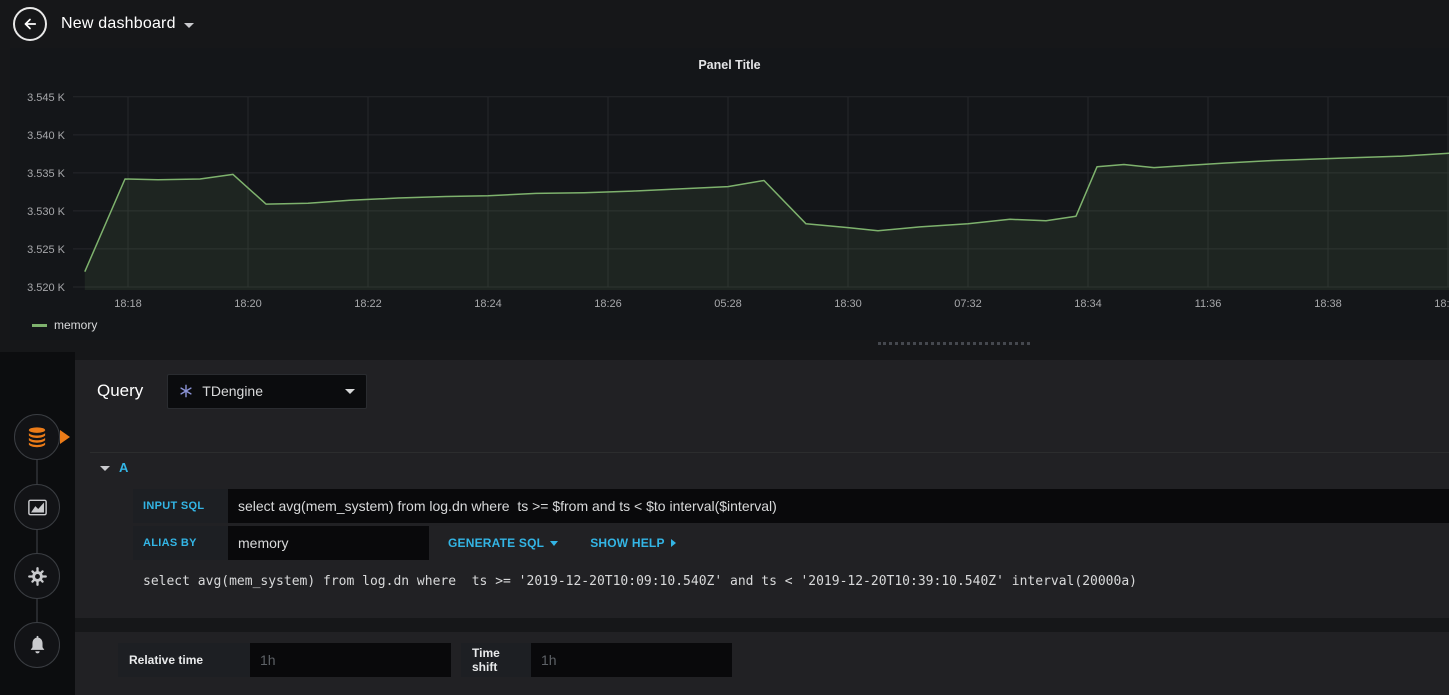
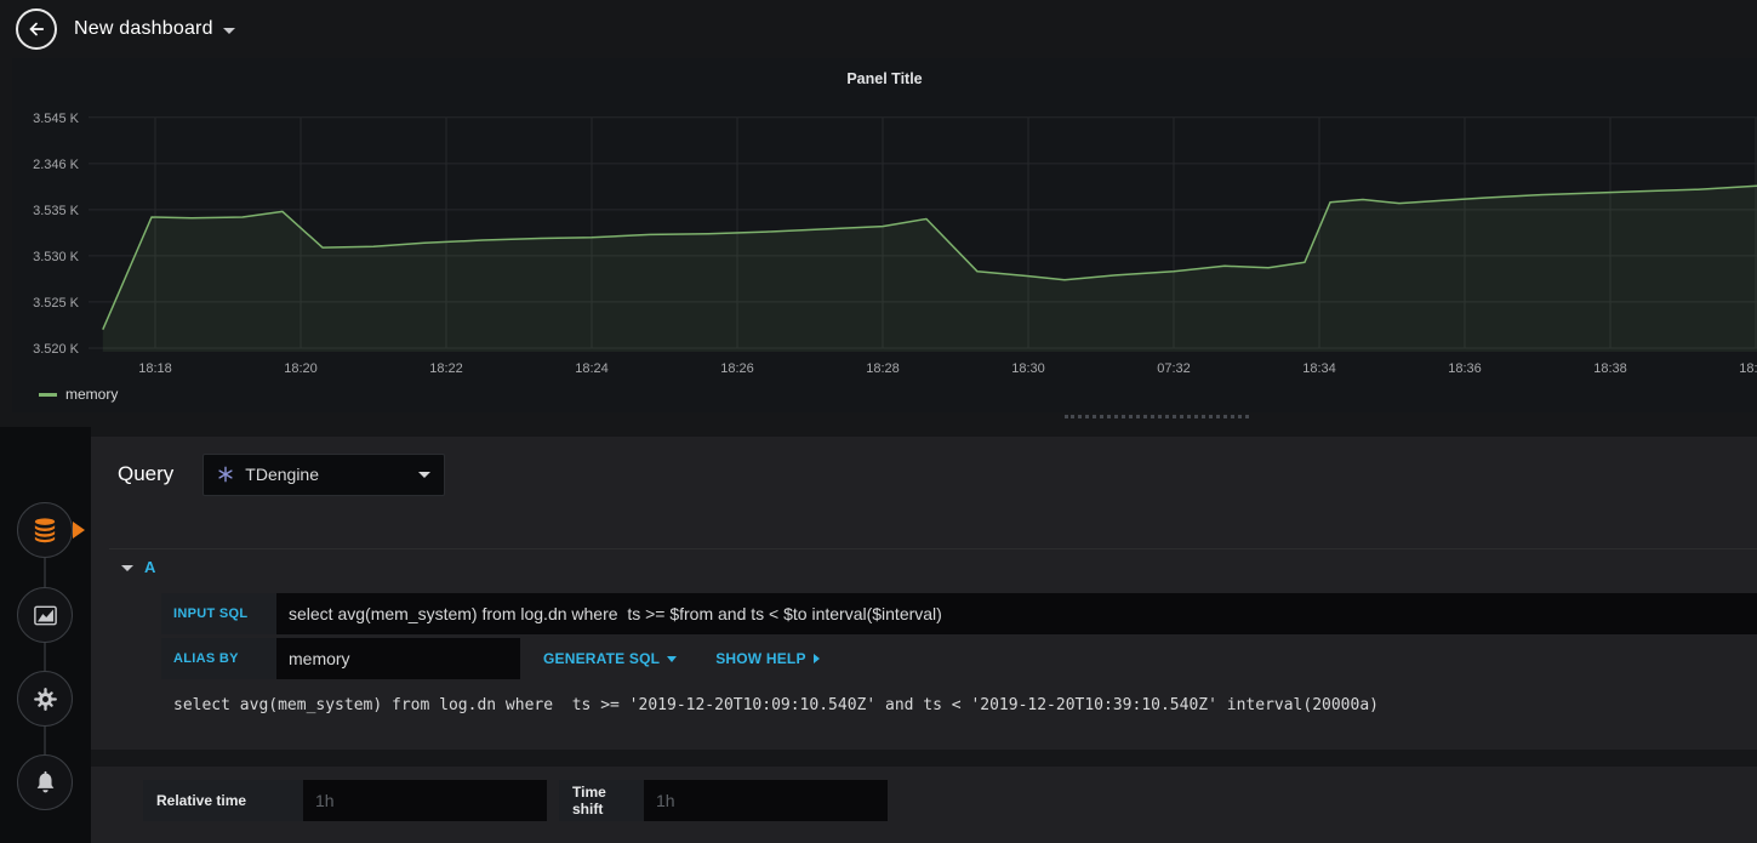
  New dashboard
  Panel Title
  3.545 K
- 3.540 K
+ 2.346 K
  3.535 K
  3.530 K
  3.525 K
  3.520 K
  18:18
  18:20
  18:22
  18:24
  18:26
- 05:28
+ 18:28
  18:30
  07:32
  18:34
- 11:36
+ 18:36
  18:38
  memory
  Query
  TDengine
  A
  INPUT SQL
  select avg(mem_system) from log.dn where ts >= $from and ts < $to interval($interval)
  ALIAS BY
  memory
  GENERATE SQL
  SHOW HELP
  select avg(mem_system) from log.dn where ts >= '2019-12-20T10:09:10.540Z' and ts < '2019-12-20T10:39:10.540Z' interval(20000a)
  Relative time
  1h
  Time shift
  1h
